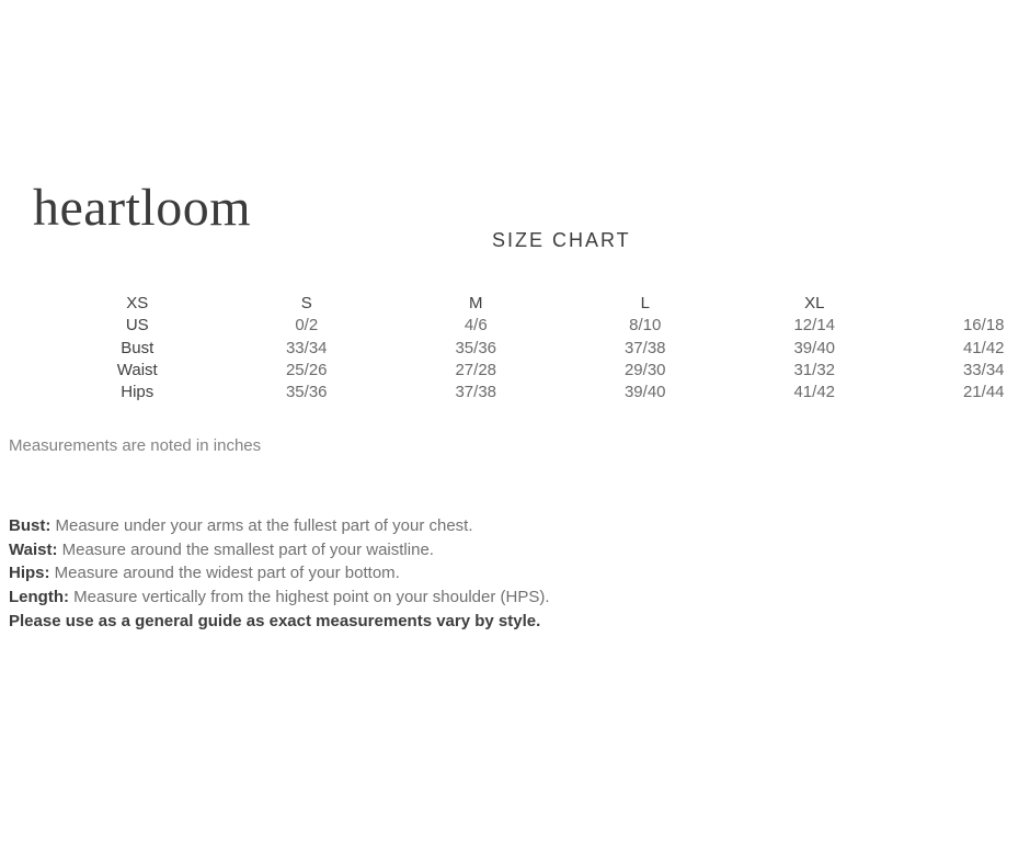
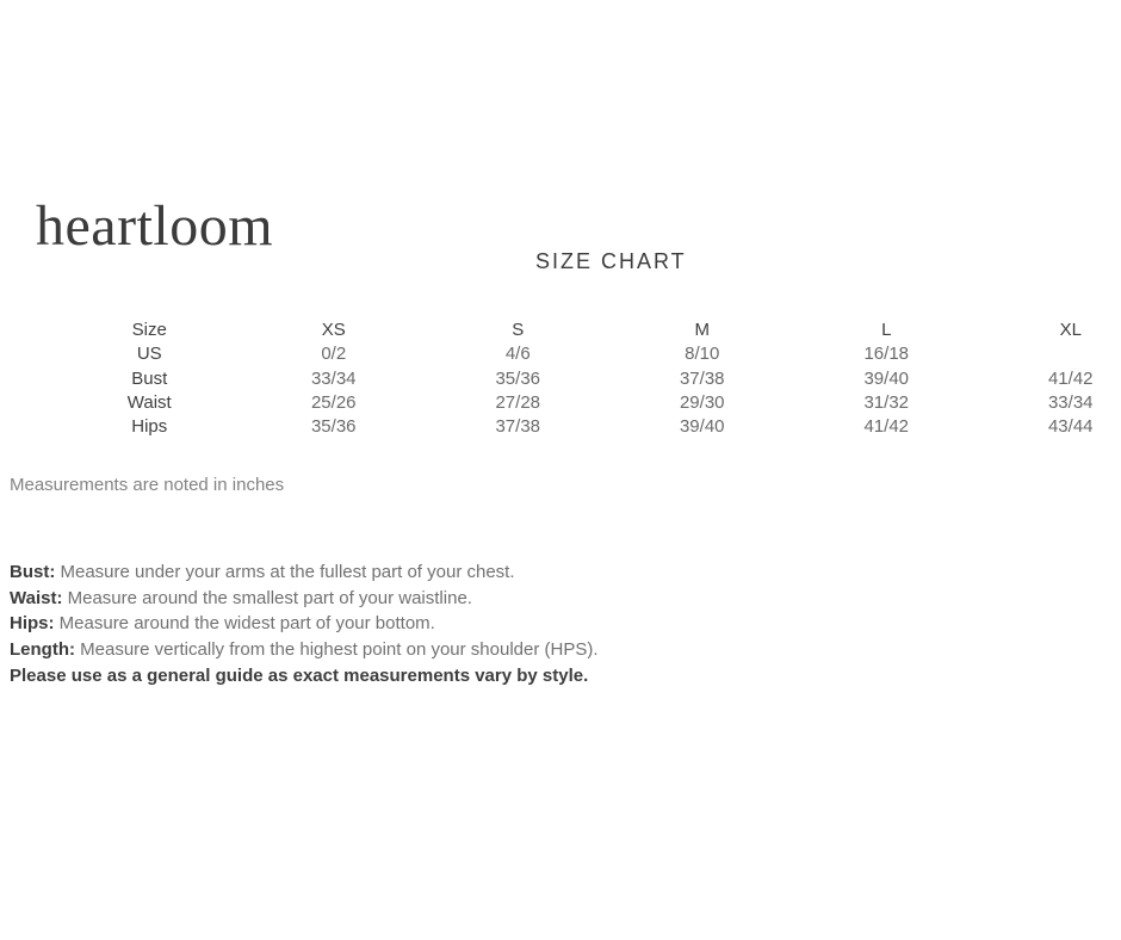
  heartloom
  SIZE CHART
+ Size
  XS
  S
  M
  L
  XL
  US
  0/2
  4/6
  8/10
- 12/14
  16/18
  Bust
  33/34
  35/36
  37/38
  39/40
  41/42
  Waist
  25/26
  27/28
  29/30
  31/32
  33/34
  Hips
  35/36
  37/38
  39/40
  41/42
- 21/44
+ 43/44
  Measurements are noted in inches
  Bust: Measure under your arms at the fullest part of your chest.
  Waist: Measure around the smallest part of your waistline.
  Hips: Measure around the widest part of your bottom.
  Length: Measure vertically from the highest point on your shoulder (HPS).
  Please use as a general guide as exact measurements vary by style.
